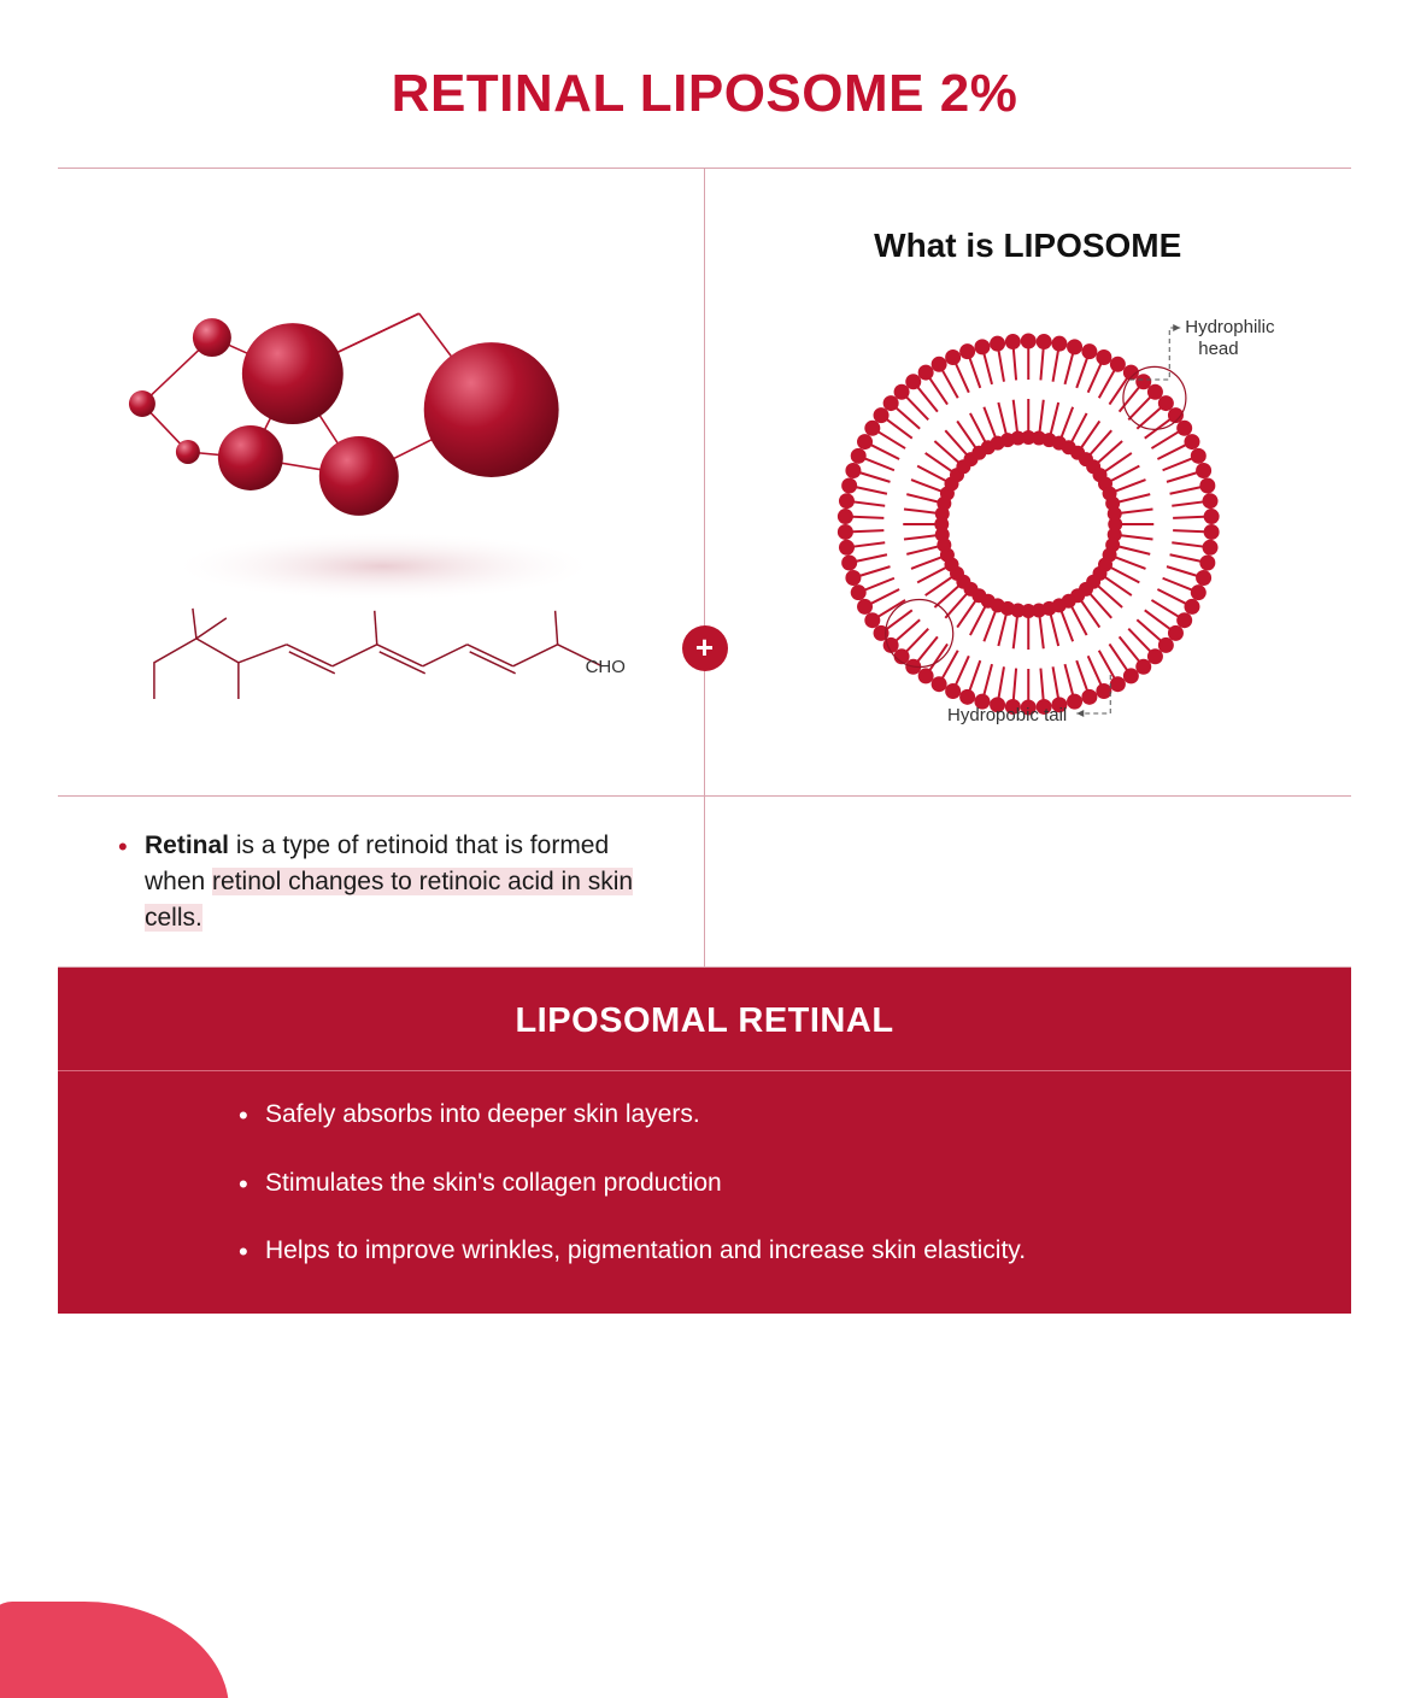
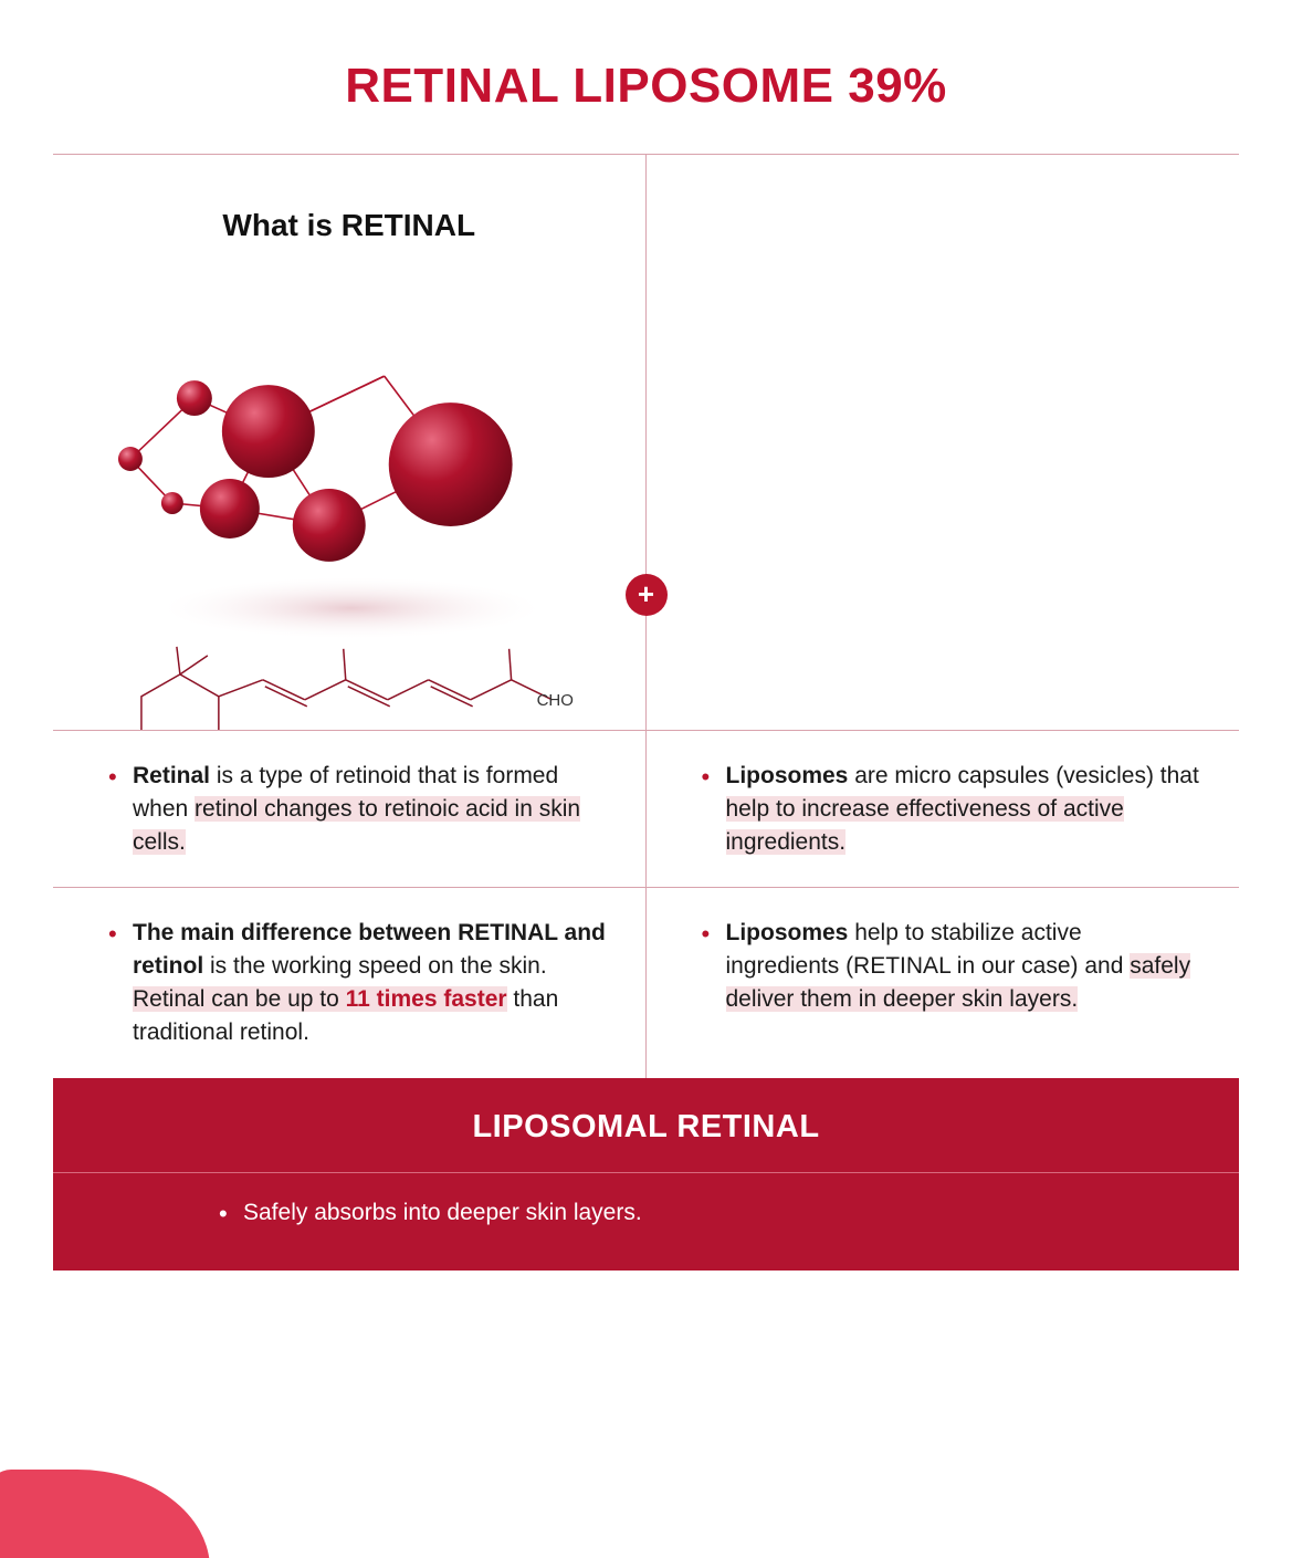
- RETINAL LIPOSOME 2%
+ RETINAL LIPOSOME 39%
+ What is RETINAL
  CHO
- What is LIPOSOME
- Hydropobic tail
- Hydrophilic
- head
  +
  Retinal is a type of retinoid that is formed when retinol changes to retinoic acid in skin cells.
+ Liposomes are micro capsules (vesicles) that help to increase effectiveness of active ingredients.
+ The main difference between RETINAL and retinol is the working speed on the skin. Retinal can be up to 11 times faster than traditional retinol.
+ Liposomes help to stabilize active ingredients (RETINAL in our case) and safely deliver them in deeper skin layers.
  LIPOSOMAL RETINAL
  Safely absorbs into deeper skin layers.
- Stimulates the skin's collagen production
- Helps to improve wrinkles, pigmentation and increase skin elasticity.
